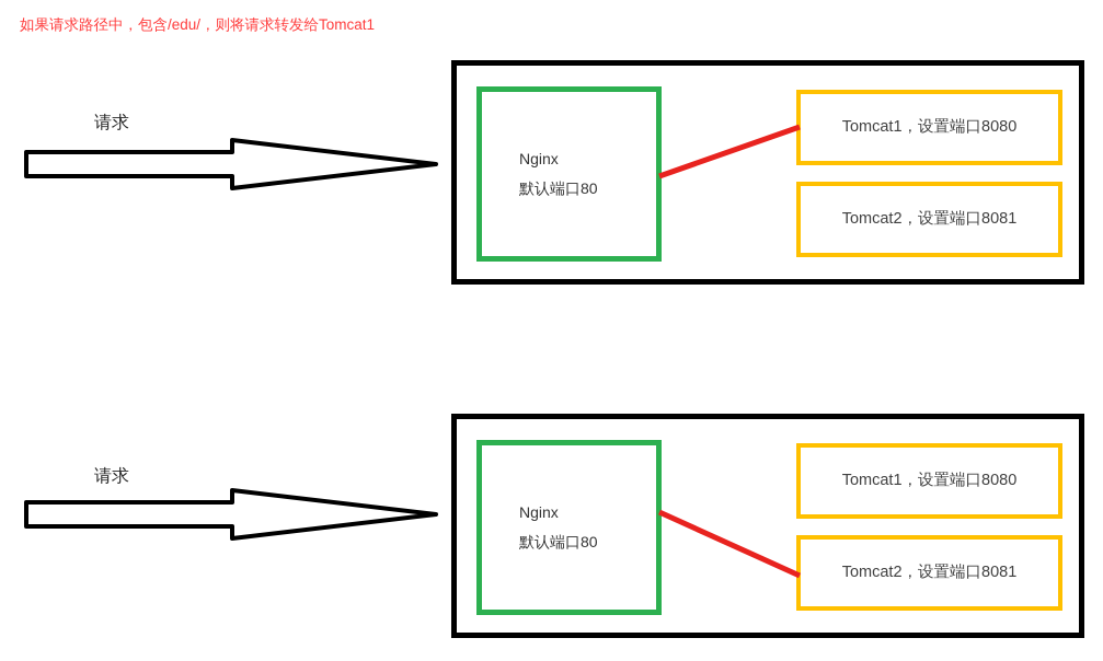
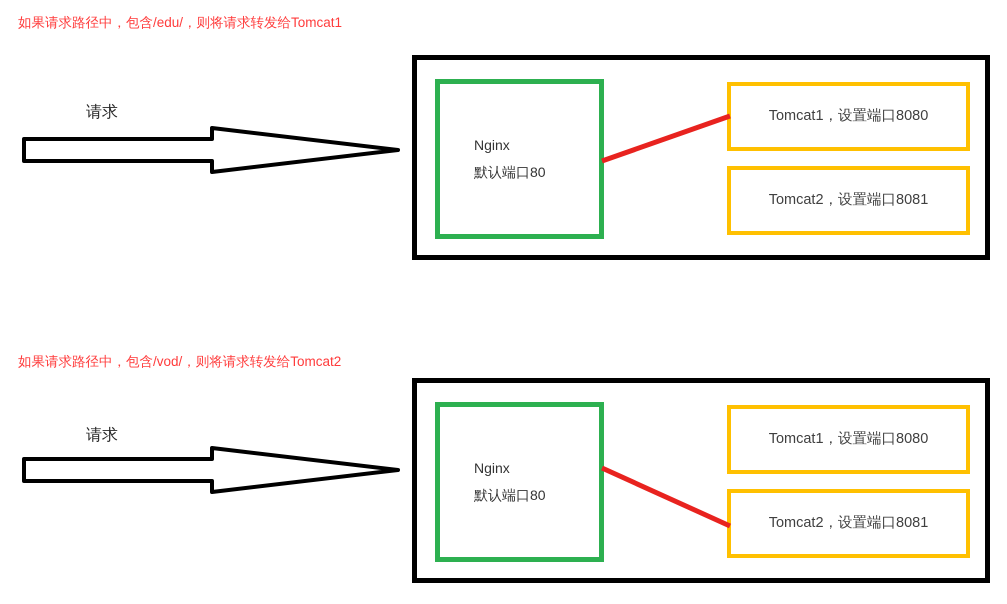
  如果请求路径中，包含/edu/，则将请求转发给Tomcat1
  请求
  Nginx
  默认端口80
  Tomcat1，设置端口8080
  Tomcat2，设置端口8081
+ 如果请求路径中，包含/vod/，则将请求转发给Tomcat2
  请求
  Nginx
  默认端口80
  Tomcat1，设置端口8080
  Tomcat2，设置端口8081
